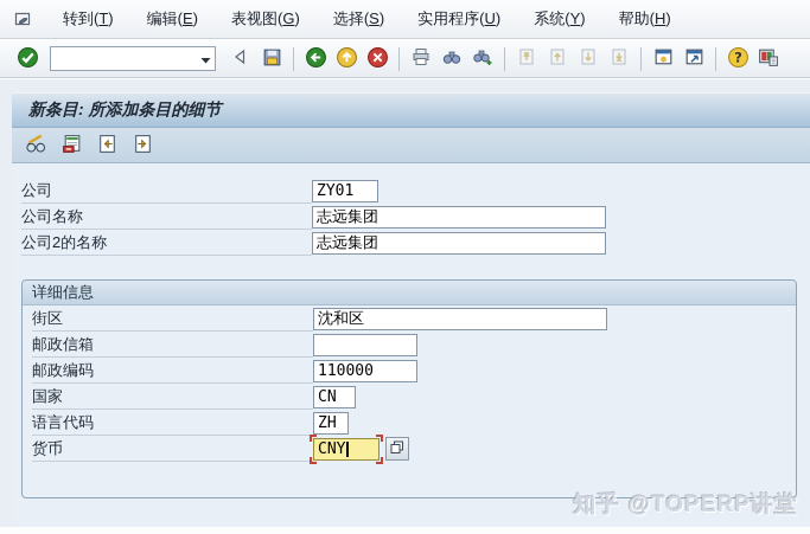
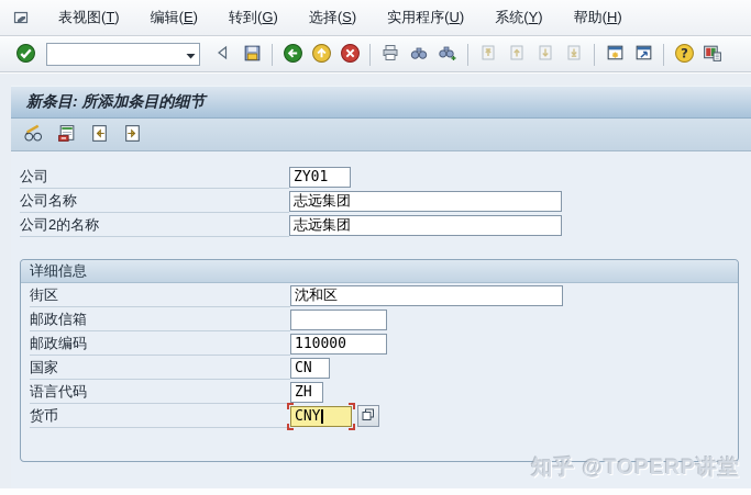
- 转到(T)
+ 表视图(T)
  编辑(E)
- 表视图(G)
+ 转到(G)
  选择(S)
  实用程序(U)
  系统(Y)
  帮助(H)
  ?
  新条目: 所添加条目的细节
  公司
  ZY01
  公司名称
  志远集团
  公司2的名称
  志远集团
  详细信息
  街区
  沈和区
  邮政信箱
  邮政编码
  110000
  国家
  CN
  语言代码
  ZH
  货币
  CNY
  知乎 @TOPERP讲堂
